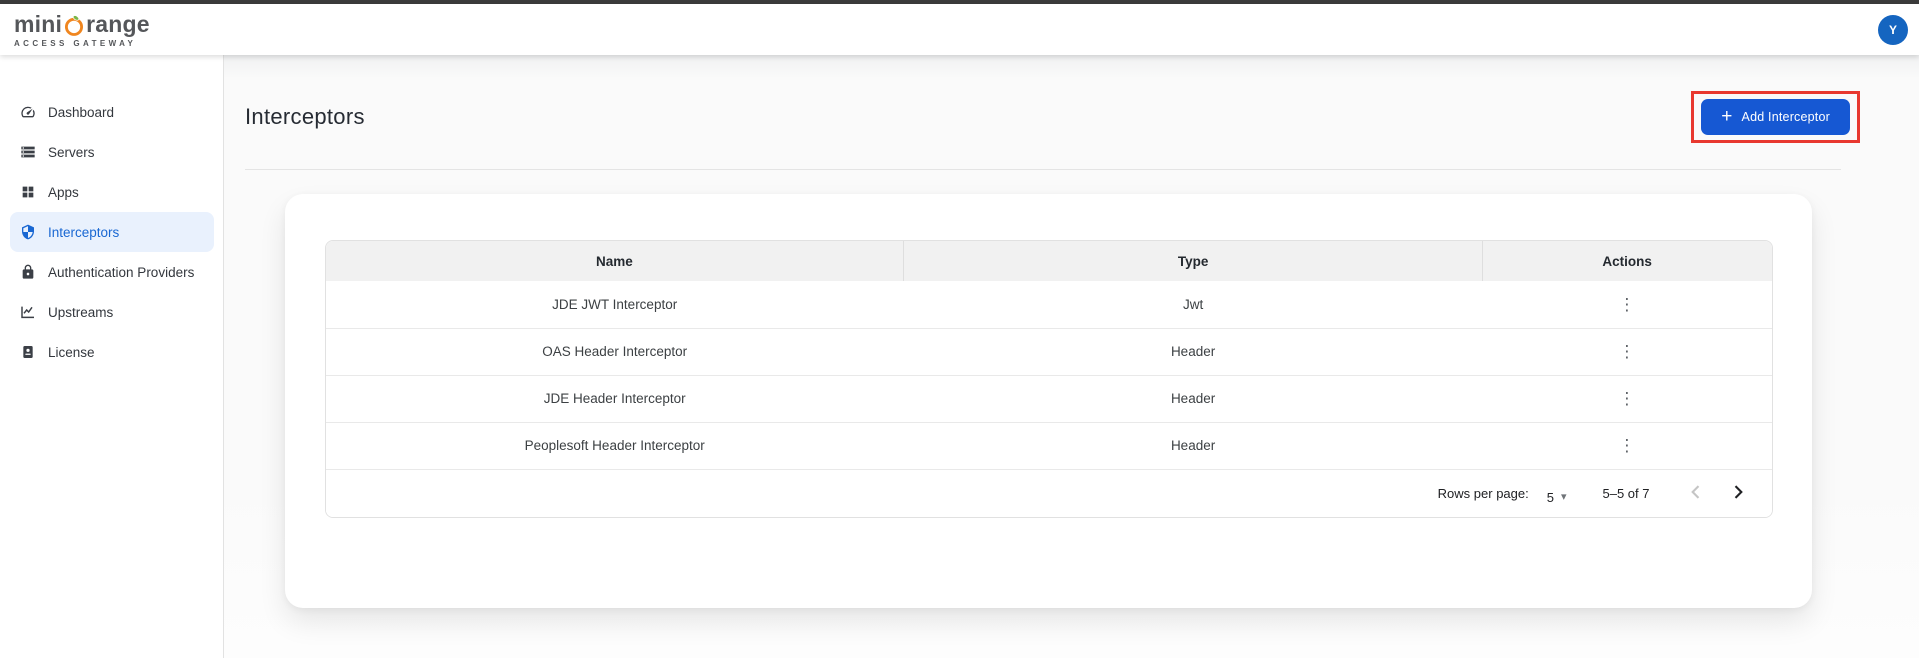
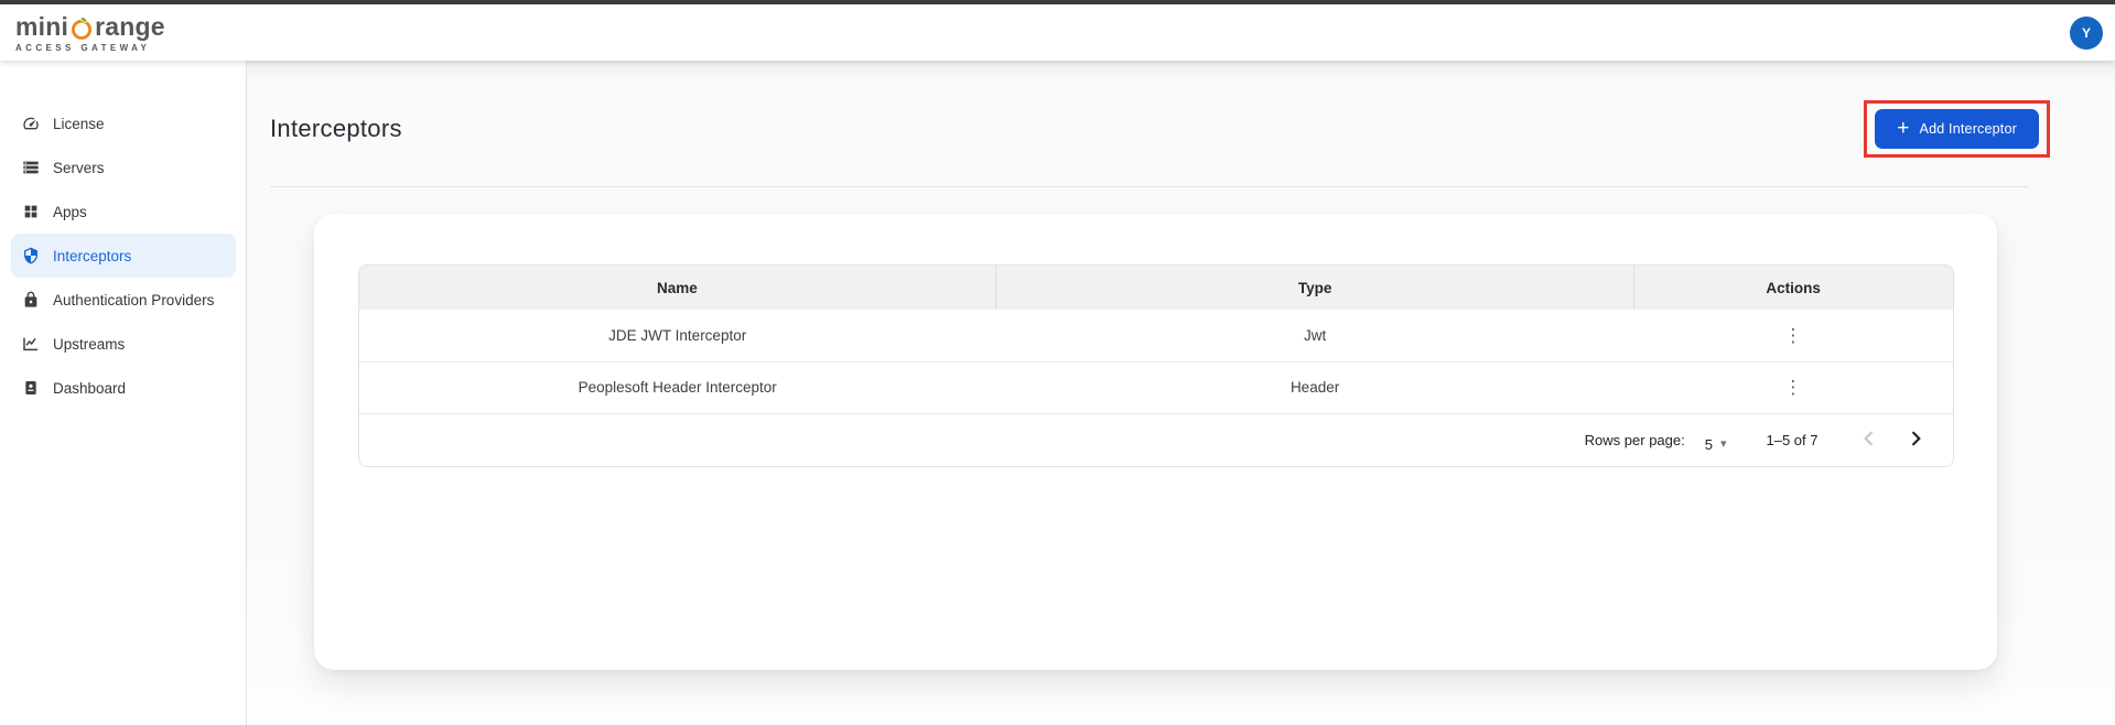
  mini
  range
  ACCESS GATEWAY
  Y
- Dashboard
+ License
  Servers
  Apps
  Interceptors
  Authentication Providers
  Upstreams
- License
+ Dashboard
  Interceptors
  +
  Add Interceptor
  Name	Type	Actions
  JDE JWT Interceptor	Jwt	⋮
- OAS Header Interceptor	Header	⋮
- JDE Header Interceptor	Header	⋮
  Peoplesoft Header Interceptor	Header	⋮
  Rows per page:
  5
  ▾
- 5–5 of 7
+ 1–5 of 7
